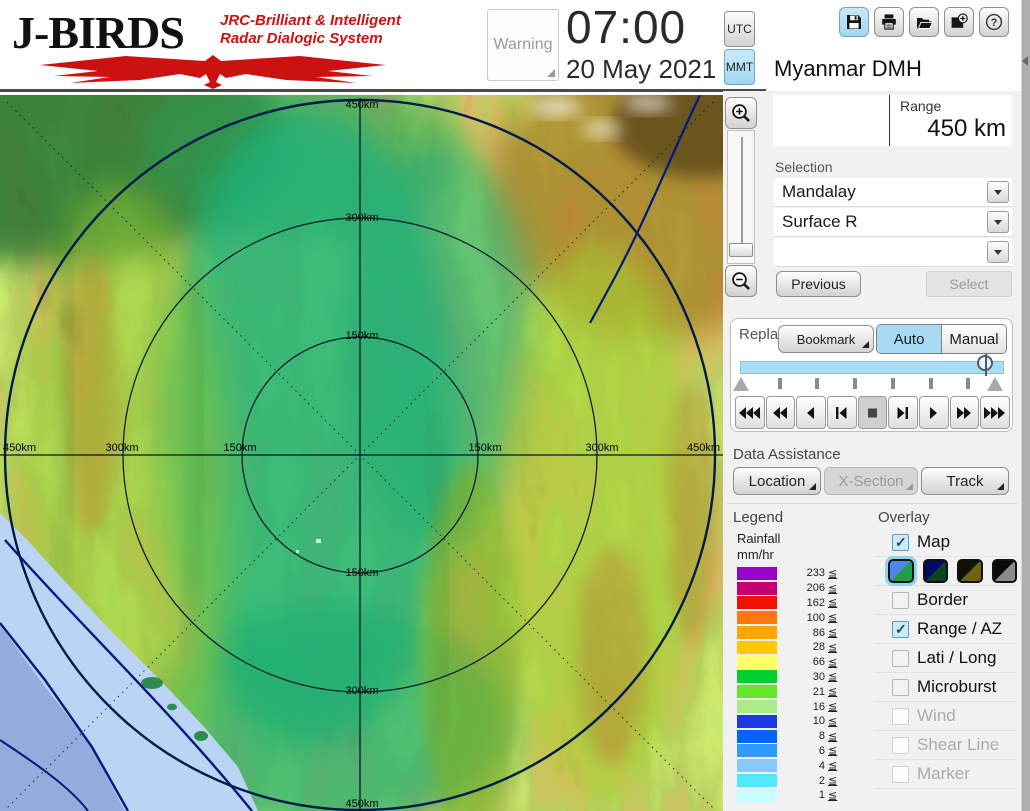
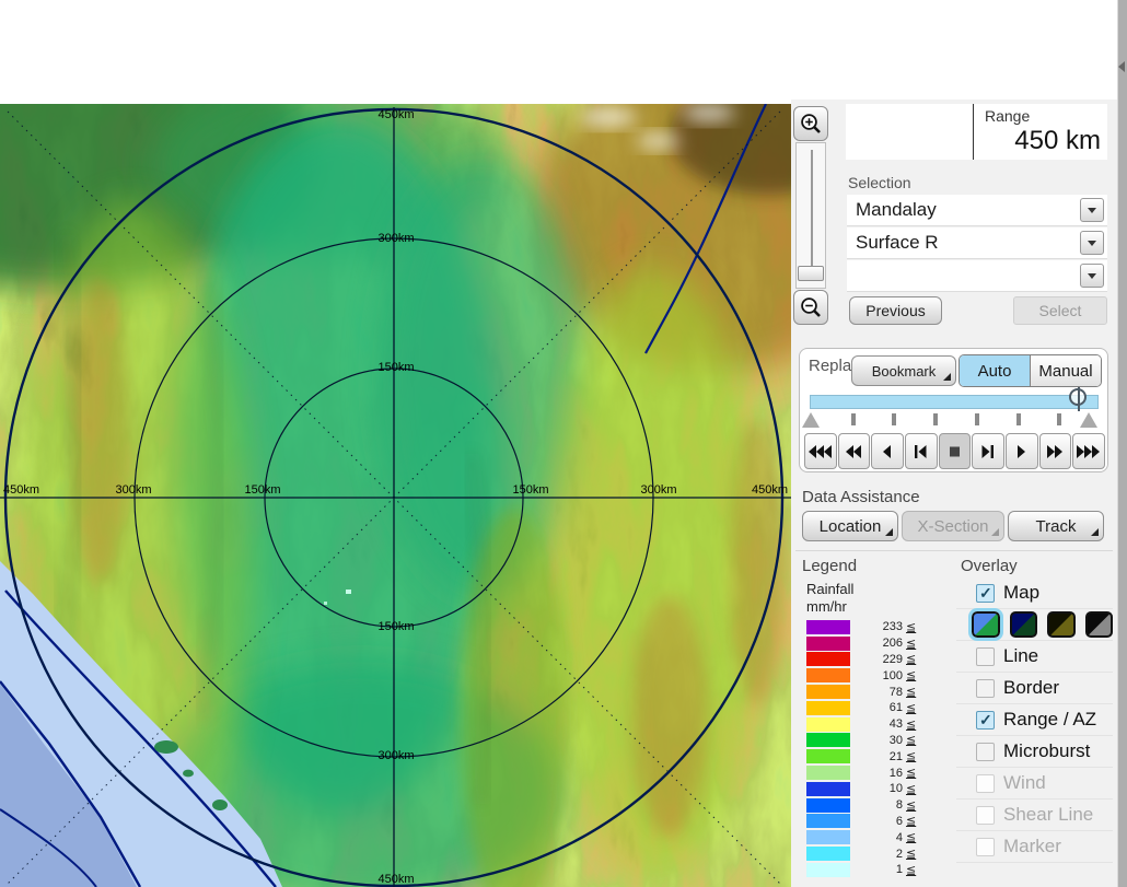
- J-BIRDS
- JRC-Brilliant & Intelligent
- Radar Dialogic System
- Warning
- 07:00
- 20 May 2021
- UTC
- MMT
- ?
- Myanmar DMH
  450km
  300km
  150km
  150km
  300km
  450km
  450km
  300km
  150km
  150km
  300km
  450km
  Range
  450 km
  Selection
  Mandalay
  Surface R
  Previous
  Select
  Repla
  Bookmark
  Auto
  Manual
  Data Assistance
  Location
  X-Section
  Track
  Legend
  Overlay
  Rainfall
  mm/hr
  233
  ≦
  206
  ≦
- 162
+ 229
  ≦
  100
  ≦
- 86
+ 78
  ≦
- 28
+ 61
  ≦
- 66
+ 43
  ≦
  30
  ≦
  21
  ≦
  16
  ≦
  10
  ≦
  8
  ≦
  6
  ≦
  4
  ≦
  2
  ≦
  1
  ≦
  Map
+ Line
  Border
  Range / AZ
- Lati / Long
  Microburst
  Wind
  Shear Line
  Marker
